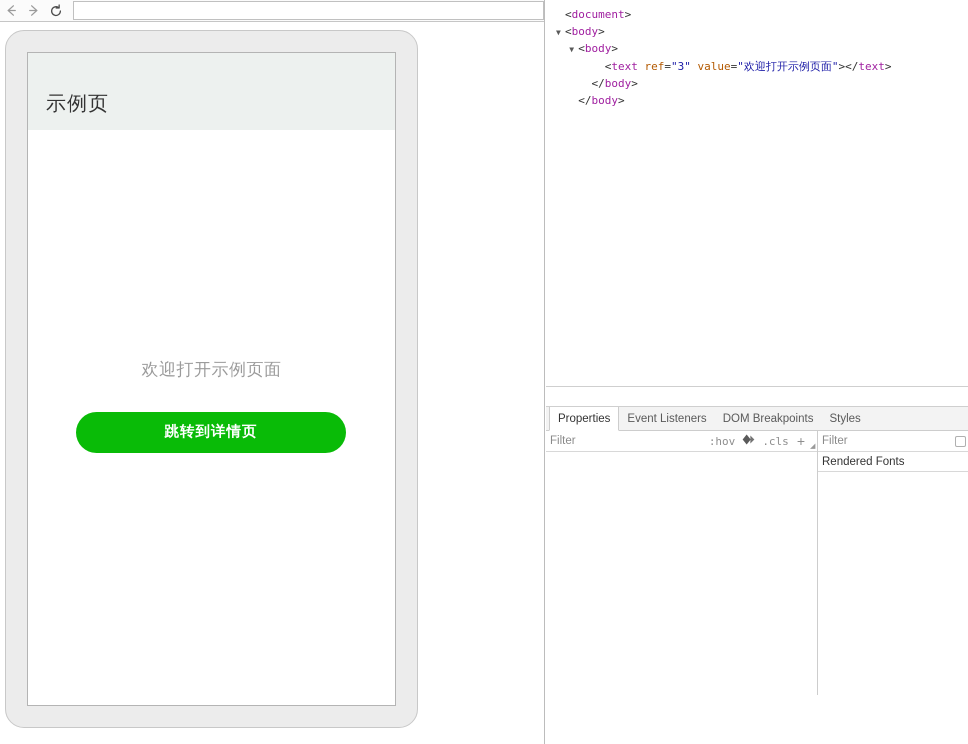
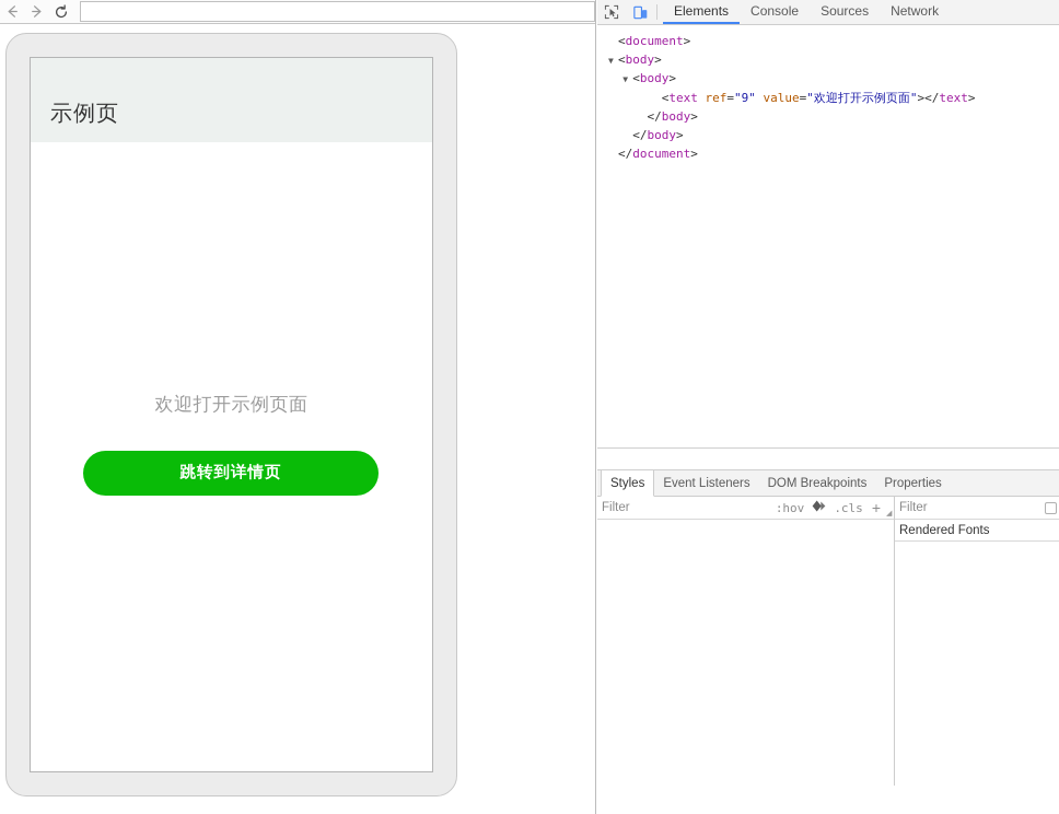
  示例页
  欢迎打开示例页面
  跳转到详情页
+ Elements
+ Console
+ Sources
+ Network
  <document>
  ▼ <body>
  ▼ <body>
- <text ref="3" value="欢迎打开示例页面"></text>
+ <text ref="9" value="欢迎打开示例页面"></text>
  </body>
  </body>
+ </document>
- Properties
+ Styles
  Event Listeners
  DOM Breakpoints
- Styles
+ Properties
  Filter
  :hov
  .cls
  +
  Filter
  Rendered Fonts
